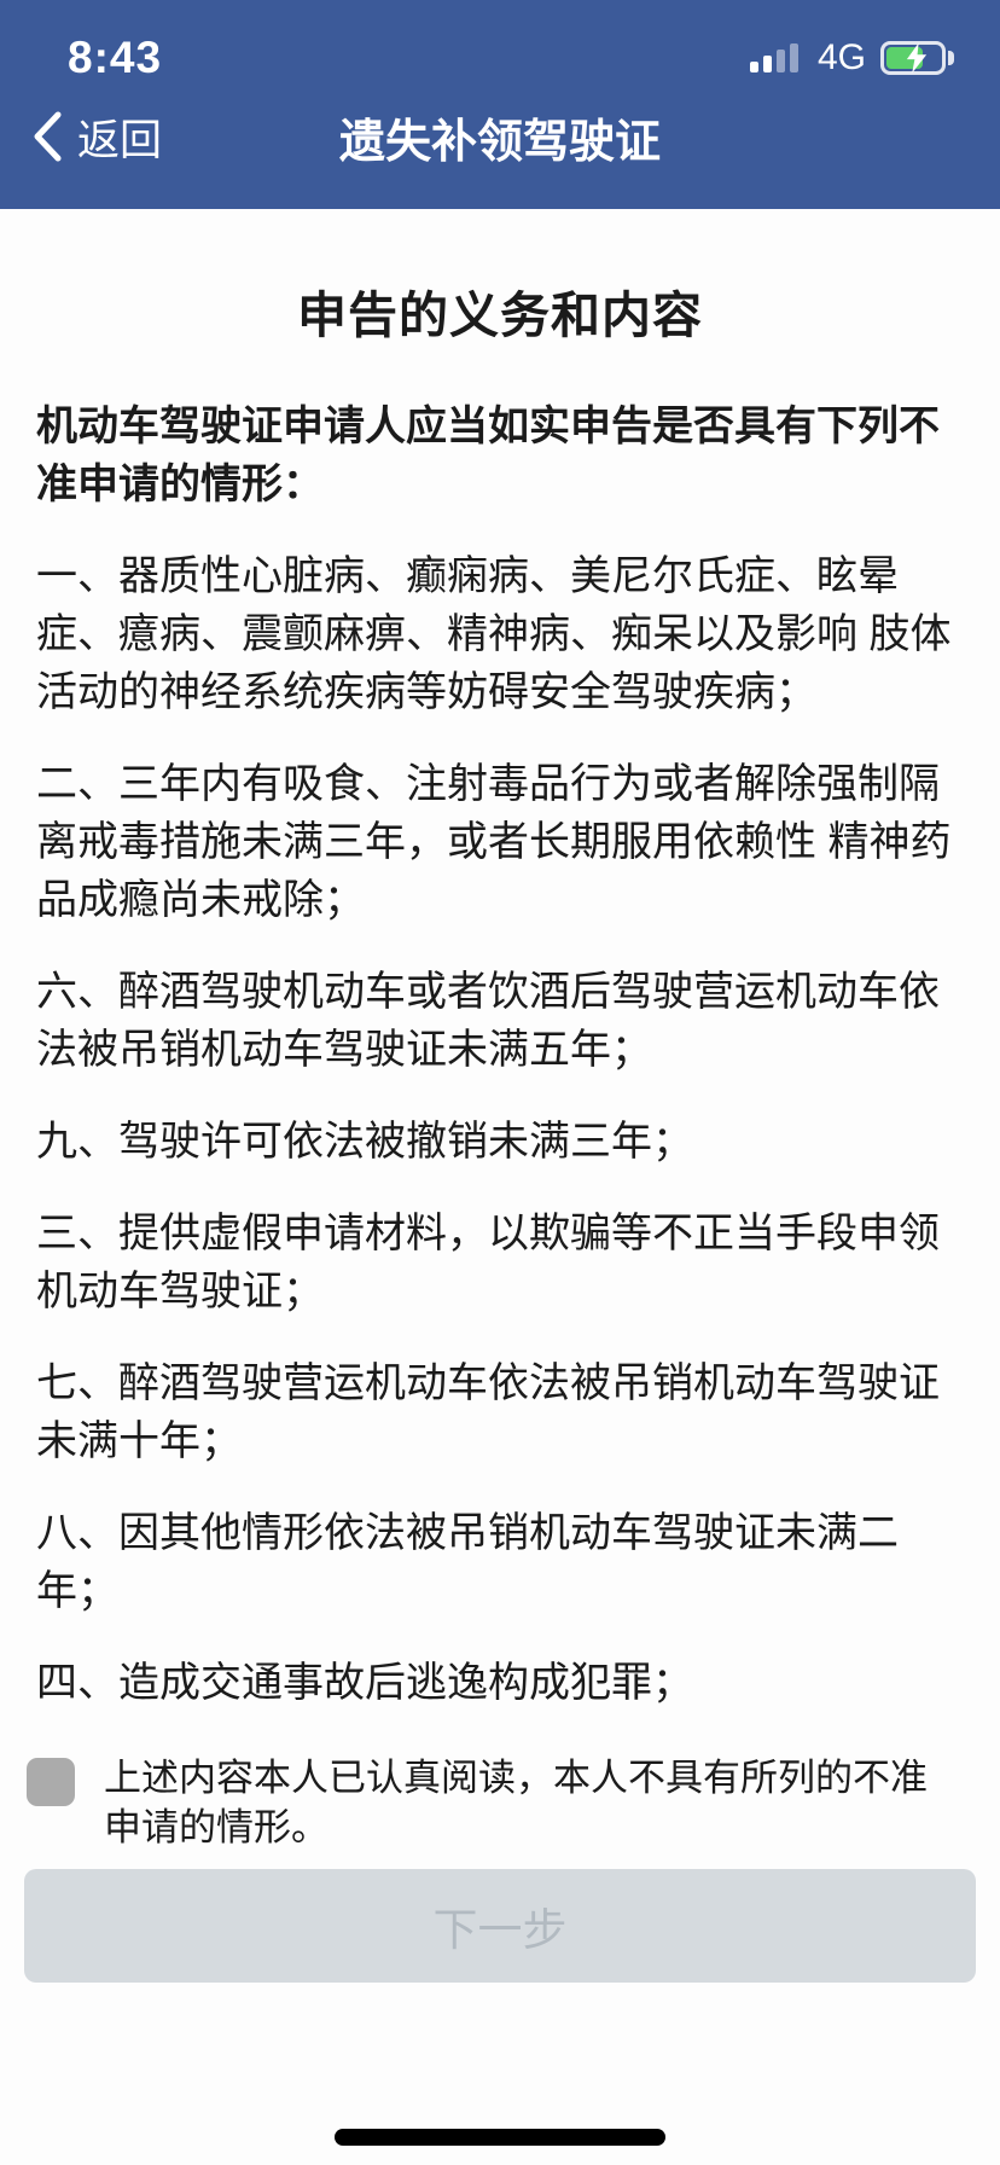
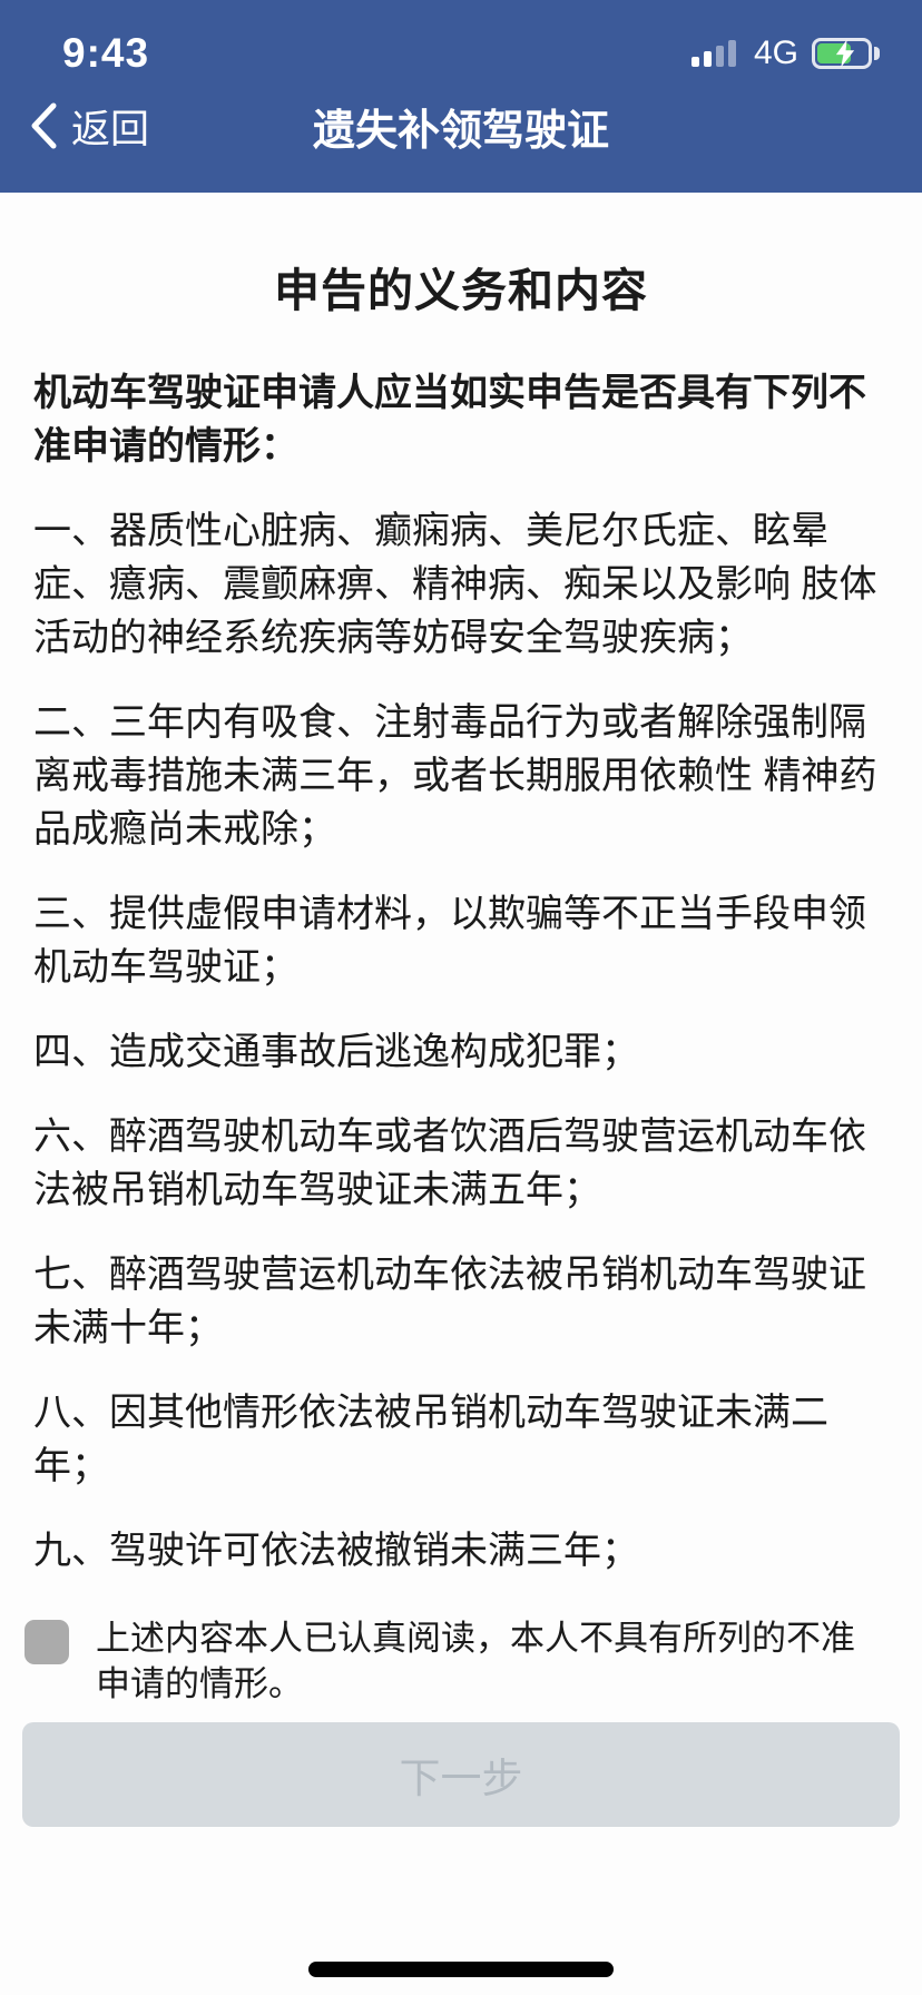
- 8:43
+ 9:43
  4G
  返回
  遗失补领驾驶证
  申告的义务和内容
  机动车驾驶证申请人应当如实申告是否具有下列不准申请的情形：
  一、器质性心脏病、癫痫病、美尼尔氏症、眩晕症、癔病、震颤麻痹、精神病、痴呆以及影响 肢体活动的神经系统疾病等妨碍安全驾驶疾病；
  二、三年内有吸食、注射毒品行为或者解除强制隔离戒毒措施未满三年，或者长期服用依赖性 精神药品成瘾尚未戒除；
- 六、醉酒驾驶机动车或者饮酒后驾驶营运机动车依法被吊销机动车驾驶证未满五年；
+ 三、提供虚假申请材料，以欺骗等不正当手段申领机动车驾驶证；
- 九、驾驶许可依法被撤销未满三年；
+ 四、造成交通事故后逃逸构成犯罪；
- 三、提供虚假申请材料，以欺骗等不正当手段申领机动车驾驶证；
+ 六、醉酒驾驶机动车或者饮酒后驾驶营运机动车依法被吊销机动车驾驶证未满五年；
  七、醉酒驾驶营运机动车依法被吊销机动车驾驶证未满十年；
  八、因其他情形依法被吊销机动车驾驶证未满二年；
- 四、造成交通事故后逃逸构成犯罪；
+ 九、驾驶许可依法被撤销未满三年；
  上述内容本人已认真阅读，本人不具有所列的不准申请的情形。
  下一步
